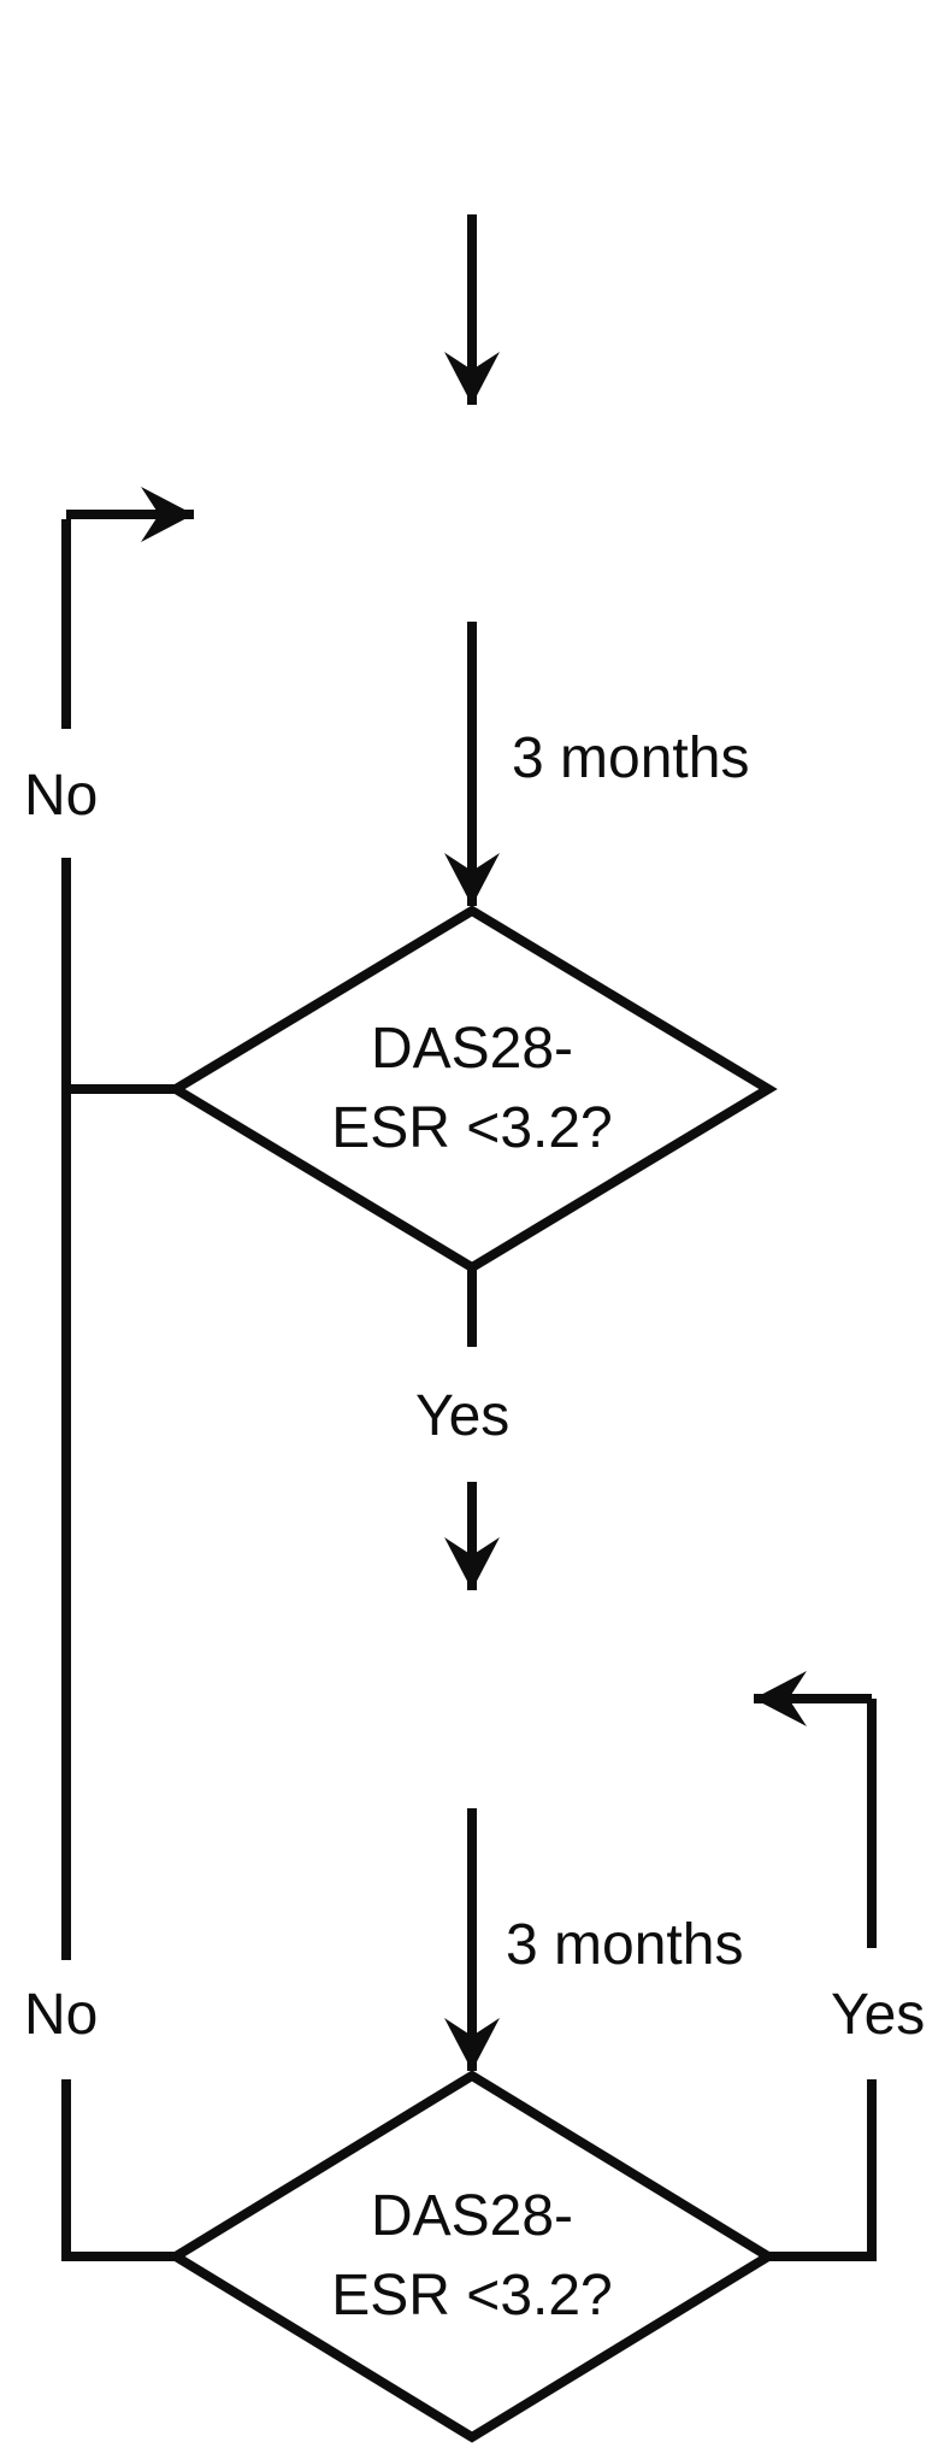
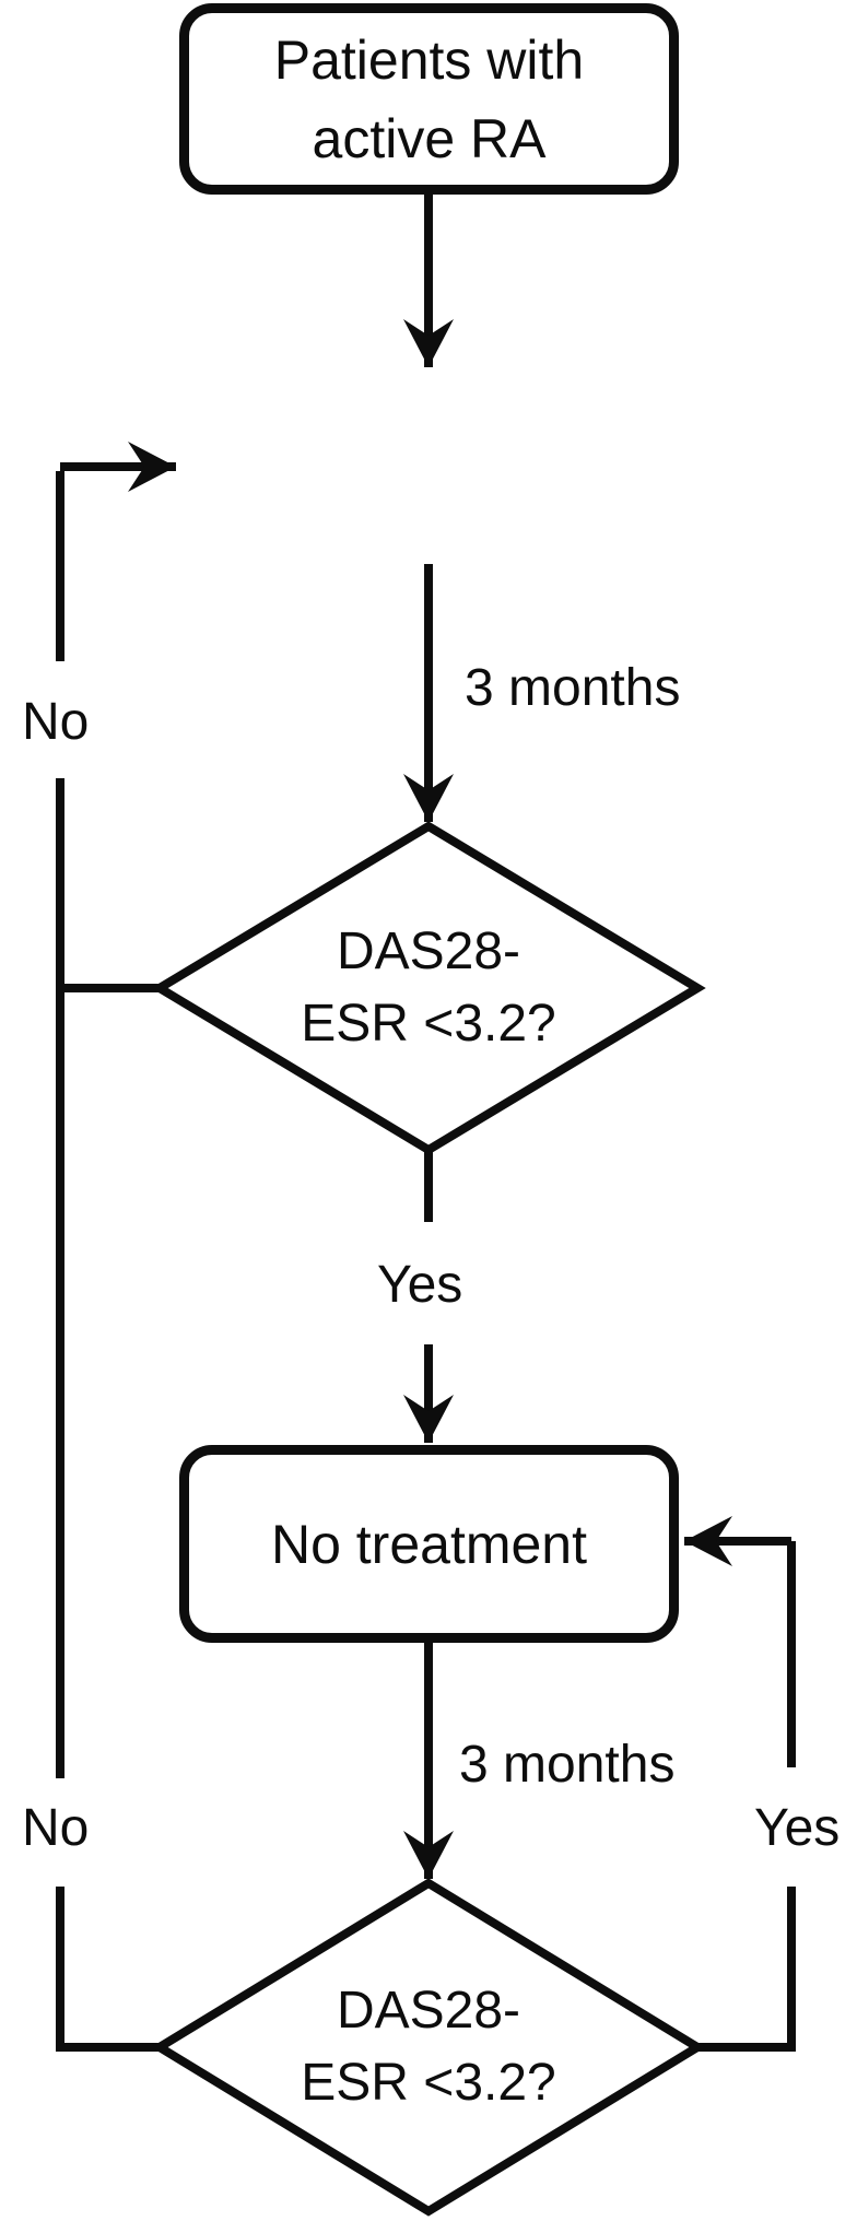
+ Patients with
+ active RA
+ No treatment
  DAS28-
  ESR <3.2?
  DAS28-
  ESR <3.2?
  3 months
  No
  Yes
  3 months
  No
  Yes
